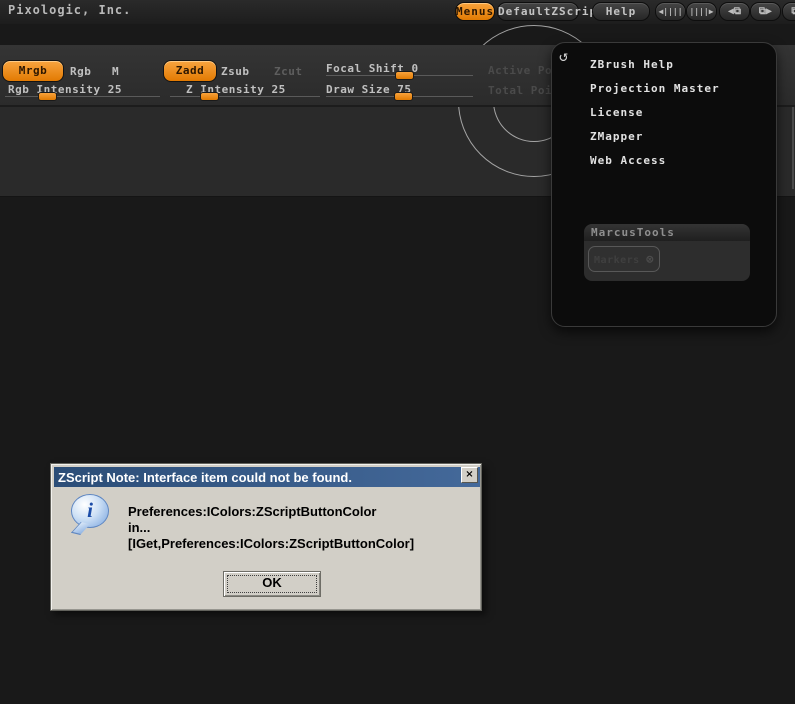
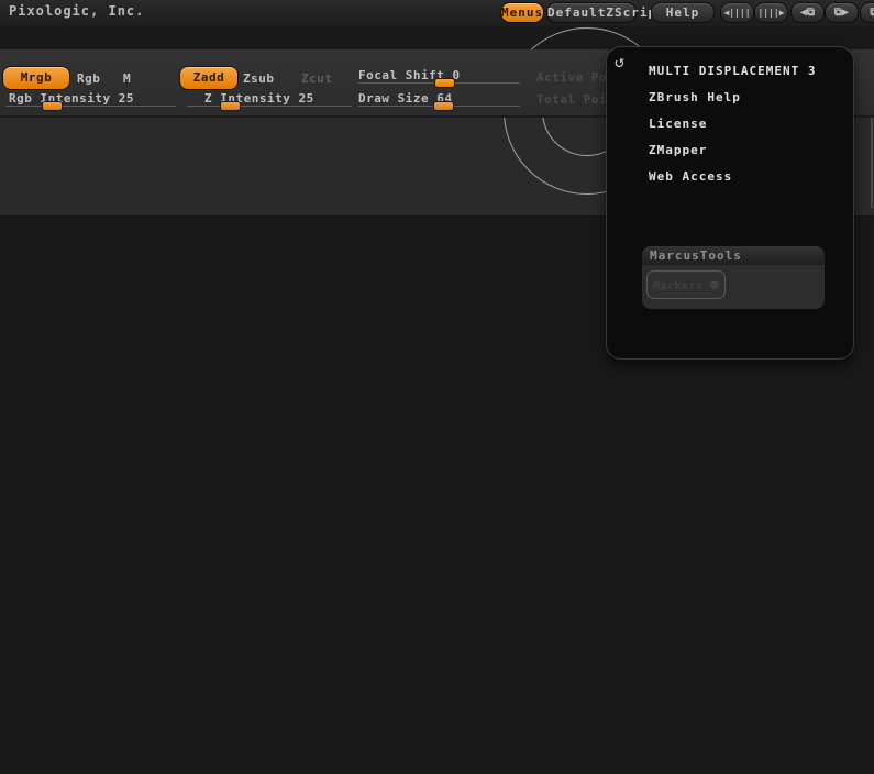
  Pixologic, Inc.
  Menus
  DefaultZScri
  Help
  ◀||||
  ||||▶
  ◀⧉
  ⧉▶
  Mrgb
  Rgb
  M
  Zadd
  Zsub
  Zcut
  Focal Shift 0
- Draw Size 75
+ Draw Size 64
  Rgb Intensity 25
  Z Intensity 25
  Active Po
  Total Poi
  ↺
+ MULTI DISPLACEMENT 3
  ZBrush Help
- Projection Master
  License
  ZMapper
  Web Access
  MarcusTools
- ZScript Note: Interface item could not be found.
- ×
- i
- Preferences:IColors:ZScriptButtonColor
- in...
- [IGet,Preferences:IColors:ZScriptButtonColor]
- OK
